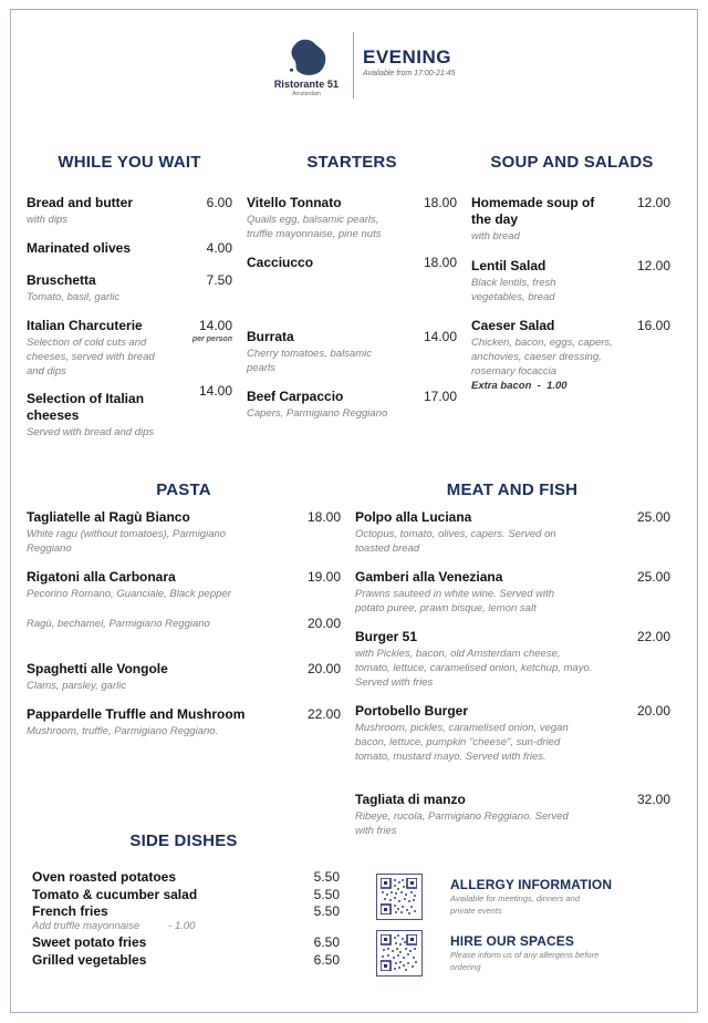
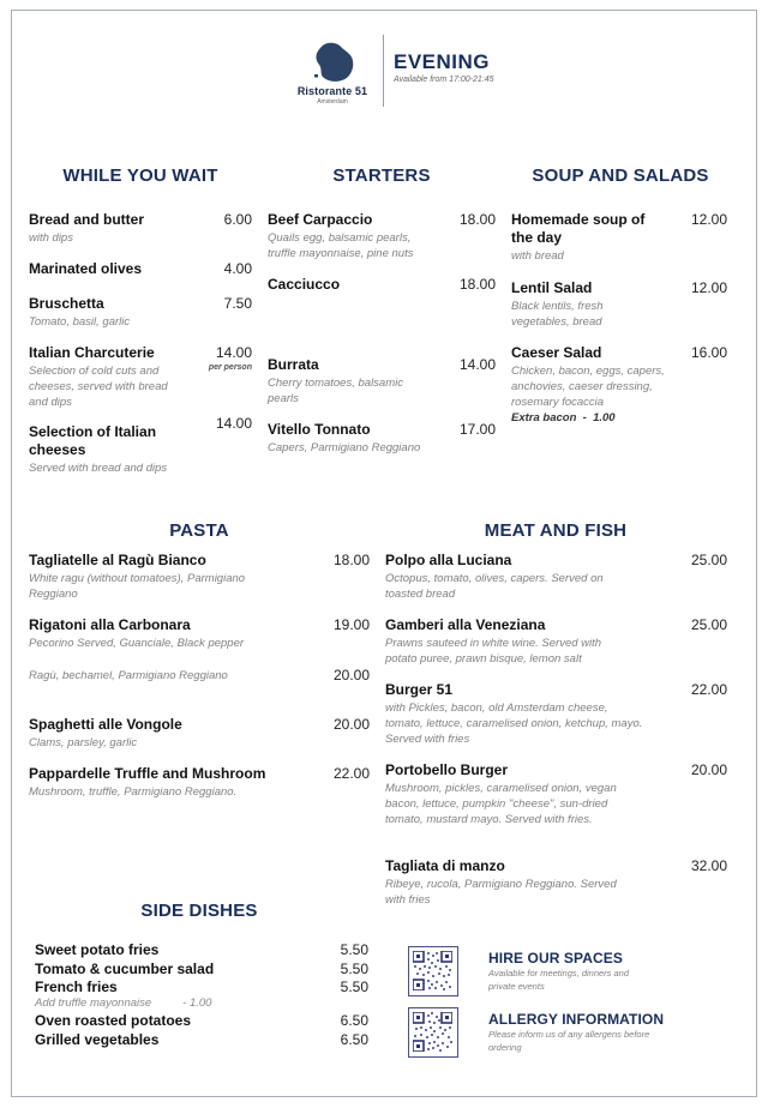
  Ristorante 51
  EVENING
  WHILE YOU WAIT
  Bread and butter
  with dips
  6.00
  Marinated olives
  4.00
  Bruschetta
  Tomato, basil, garlic
  7.50
  Italian Charcuterie
  Selection of cold cuts and cheeses, served with bread and dips
  14.00
  Selection of Italian cheeses
  Served with bread and dips
  14.00
  STARTERS
- Vitello Tonnato
+ Beef Carpaccio
  Quails egg, balsamic pearls, truffle mayonnaise, pine nuts
  18.00
  Cacciucco
  18.00
  Burrata
  Cherry tomatoes, balsamic pearls
  14.00
- Beef Carpaccio
+ Vitello Tonnato
  Capers, Parmigiano Reggiano
  17.00
  SOUP AND SALADS
  Homemade soup of the day
  with bread
  12.00
  Lentil Salad
  Black lentils, fresh vegetables, bread
  12.00
  Caeser Salad
  Chicken, bacon, eggs, capers, anchovies, caeser dressing, rosemary focaccia
  Extra bacon - 1.00
  16.00
  PASTA
  Tagliatelle al Ragù Bianco
  White ragu (without tomatoes), Parmigiano Reggiano
  18.00
  Rigatoni alla Carbonara
- Pecorino Romano, Guanciale, Black pepper
+ Pecorino Served, Guanciale, Black pepper
  19.00
  Ragù, bechamel, Parmigiano Reggiano
  20.00
  Spaghetti alle Vongole
  Clams, parsley, garlic
  20.00
  Pappardelle Truffle and Mushroom
  Mushroom, truffle, Parmigiano Reggiano.
  22.00
  MEAT AND FISH
  Polpo alla Luciana
  Octopus, tomato, olives, capers. Served on toasted bread
  25.00
  Gamberi alla Veneziana
  Prawns sauteed in white wine. Served with potato puree, prawn bisque, lemon salt
  25.00
  Burger 51
  with Pickles, bacon, old Amsterdam cheese, tomato, lettuce, caramelised onion, ketchup, mayo. Served with fries
  22.00
  Portobello Burger
  Mushroom, pickles, caramelised onion, vegan bacon, lettuce, pumpkin "cheese", sun-dried tomato, mustard mayo. Served with fries.
  20.00
  Tagliata di manzo
  Ribeye, rucola, Parmigiano Reggiano. Served with fries
  32.00
  SIDE DISHES
- Oven roasted potatoes
+ Sweet potato fries
  5.50
  Tomato & cucumber salad
  5.50
  French fries
  5.50
  Add truffle mayonnaise - 1.00
- Sweet potato fries
+ Oven roasted potatoes
  6.50
  Grilled vegetables
  6.50
- ALLERGY INFORMATION
+ HIRE OUR SPACES
  Available for meetings, dinners and private events
- HIRE OUR SPACES
+ ALLERGY INFORMATION
  Please inform us of any allergens before ordering
